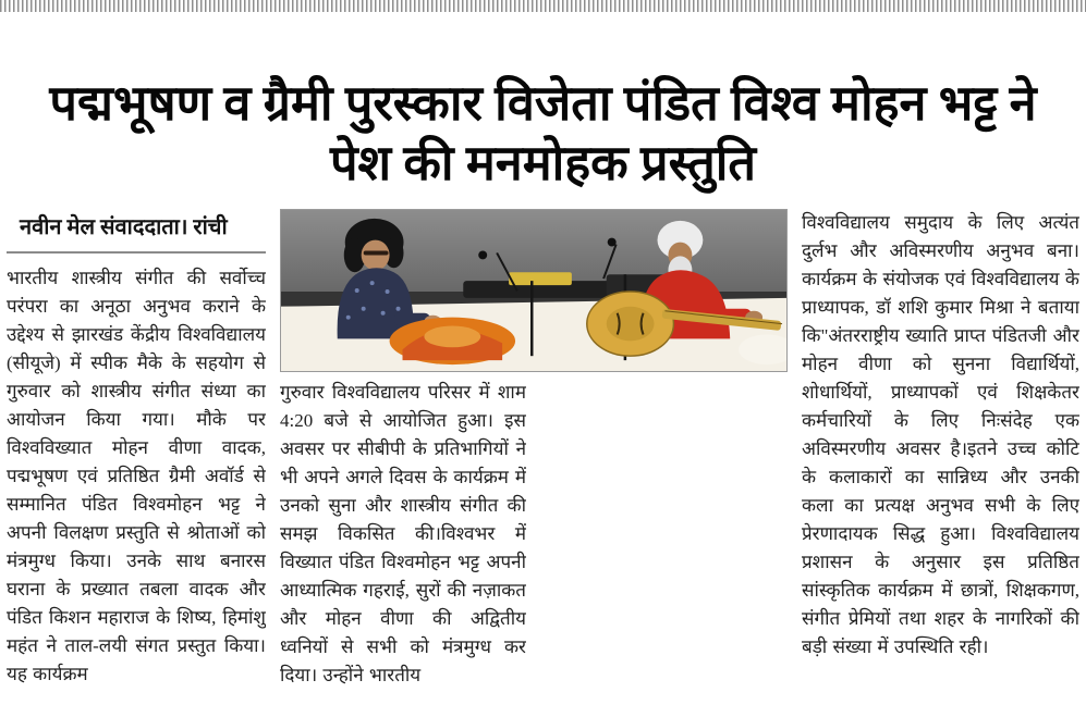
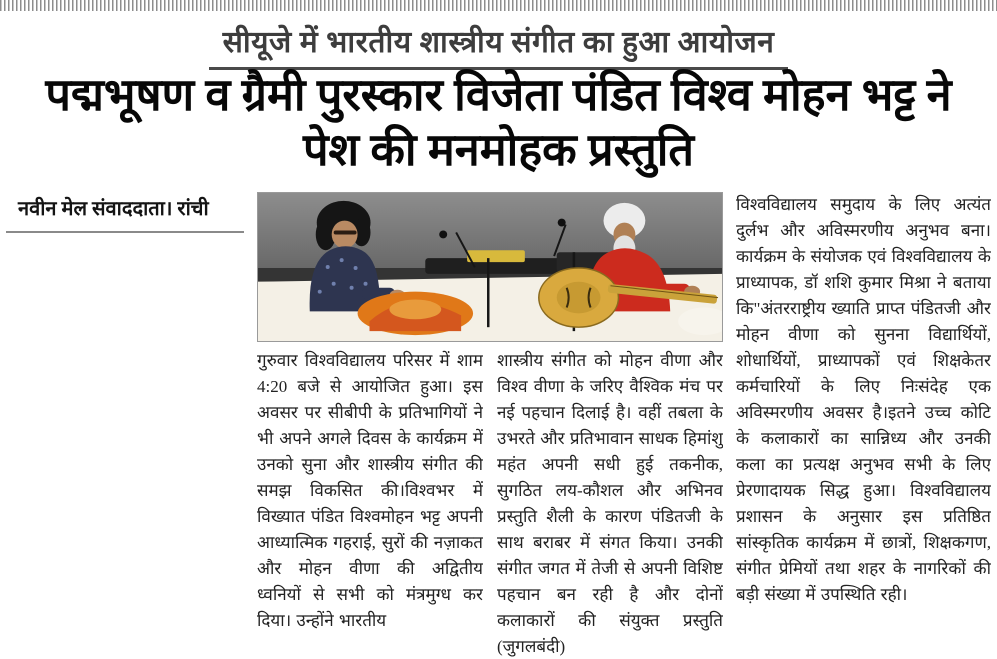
+ सीयूजे में भारतीय शास्त्रीय संगीत का हुआ आयोजन
  पद्मभूषण व ग्रैमी पुरस्कार विजेता पंडित विश्व मोहन भट्ट ने पेश की मनमोहक प्रस्तुति
  नवीन मेल संवाददाता। रांची
- भारतीय शास्त्रीय संगीत की सर्वोच्च परंपरा का अनूठा अनुभव कराने के उद्देश्य से झारखंड केंद्रीय विश्वविद्यालय (सीयूजे) में स्पीक मैके के सहयोग से गुरुवार को शास्त्रीय संगीत संध्या का आयोजन किया गया। मौके पर विश्वविख्यात मोहन वीणा वादक, पद्मभूषण एवं प्रतिष्ठित ग्रैमी अवॉर्ड से सम्मानित पंडित विश्वमोहन भट्ट ने अपनी विलक्षण प्रस्तुति से श्रोताओं को मंत्रमुग्ध किया। उनके साथ बनारस घराना के प्रख्यात तबला वादक और पंडित किशन महाराज के शिष्य, हिमांशु महंत ने ताल-लयी संगत प्रस्तुत किया। यह कार्यक्रम
  गुरुवार विश्वविद्यालय परिसर में शाम 4:20 बजे से आयोजित हुआ। इस अवसर पर सीबीपी के प्रतिभागियों ने भी अपने अगले दिवस के कार्यक्रम में उनको सुना और शास्त्रीय संगीत की समझ विकसित की।विश्वभर में विख्यात पंडित विश्वमोहन भट्ट अपनी आध्यात्मिक गहराई, सुरों की नज़ाकत और मोहन वीणा की अद्वितीय ध्वनियों से सभी को मंत्रमुग्ध कर दिया। उन्होंने भारतीय
+ शास्त्रीय संगीत को मोहन वीणा और विश्व वीणा के जरिए वैश्विक मंच पर नई पहचान दिलाई है। वहीं तबला के उभरते और प्रतिभावान साधक हिमांशु महंत अपनी सधी हुई तकनीक, सुगठित लय-कौशल और अभिनव प्रस्तुति शैली के कारण पंडितजी के साथ बराबर में संगत किया। उनकी संगीत जगत में तेजी से अपनी विशिष्ट पहचान बन रही है और दोनों कलाकारों की संयुक्त प्रस्तुति (जुगलबंदी)
  विश्वविद्यालय समुदाय के लिए अत्यंत दुर्लभ और अविस्मरणीय अनुभव बना। कार्यक्रम के संयोजक एवं विश्वविद्यालय के प्राध्यापक, डॉ शशि कुमार मिश्रा ने बताया कि"अंतरराष्ट्रीय ख्याति प्राप्त पंडितजी और मोहन वीणा को सुनना विद्यार्थियों, शोधार्थियों, प्राध्यापकों एवं शिक्षकेतर कर्मचारियों के लिए निःसंदेह एक अविस्मरणीय अवसर है।इतने उच्च कोटि के कलाकारों का सान्निध्य और उनकी कला का प्रत्यक्ष अनुभव सभी के लिए प्रेरणादायक सिद्ध हुआ। विश्वविद्यालय प्रशासन के अनुसार इस प्रतिष्ठित सांस्कृतिक कार्यक्रम में छात्रों, शिक्षकगण, संगीत प्रेमियों तथा शहर के नागरिकों की बड़ी संख्या में उपस्थिति रही।
